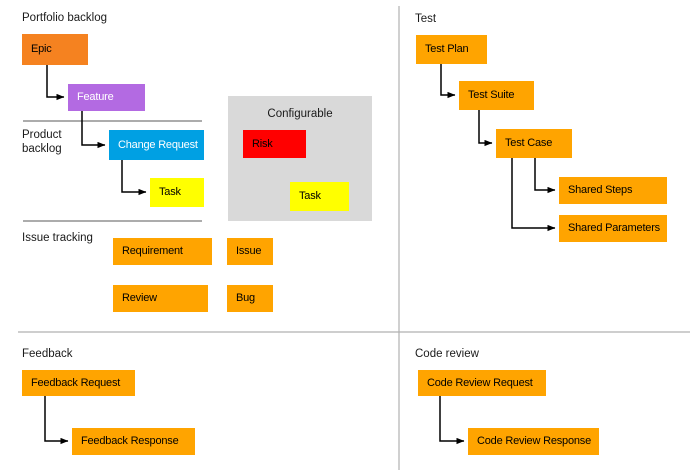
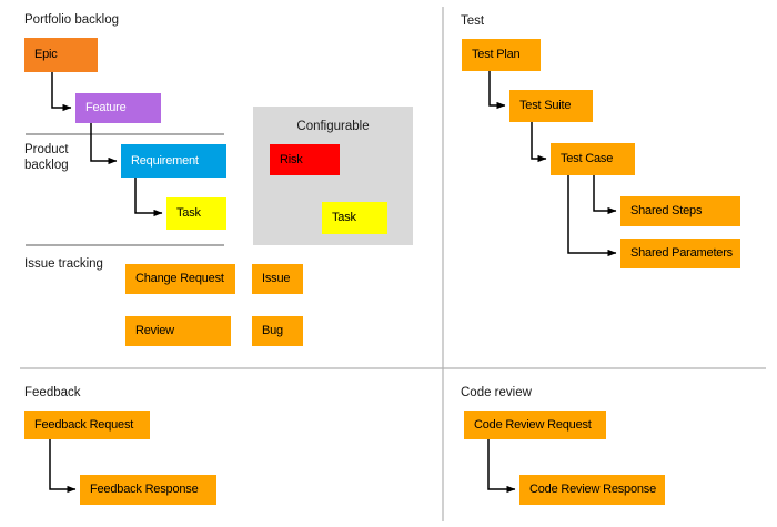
  Portfolio backlog
  Product
  backlog
  Issue tracking
  Epic
  Feature
- Change Request
+ Requirement
  Task
- Requirement
+ Change Request
  Issue
  Review
  Bug
  Configurable
  Risk
  Task
  Test
  Test Plan
  Test Suite
  Test Case
  Shared Steps
  Shared Parameters
  Feedback
  Feedback Request
  Feedback Response
  Code review
  Code Review Request
  Code Review Response
